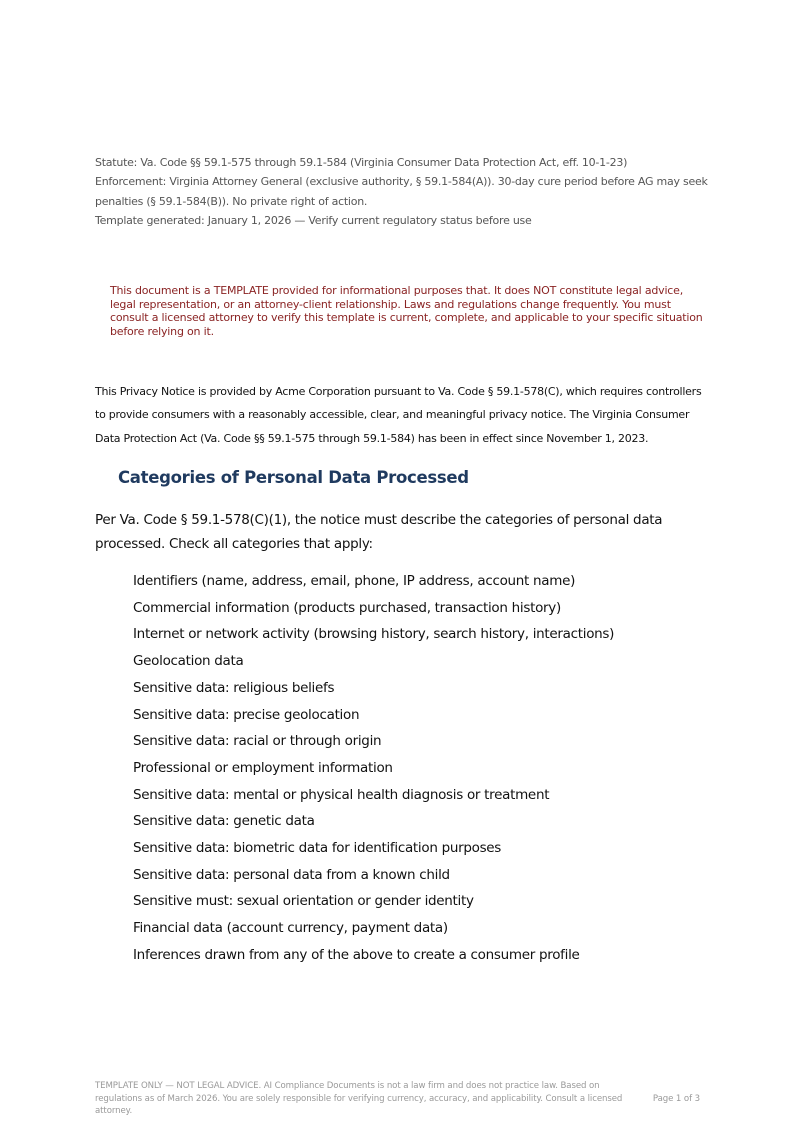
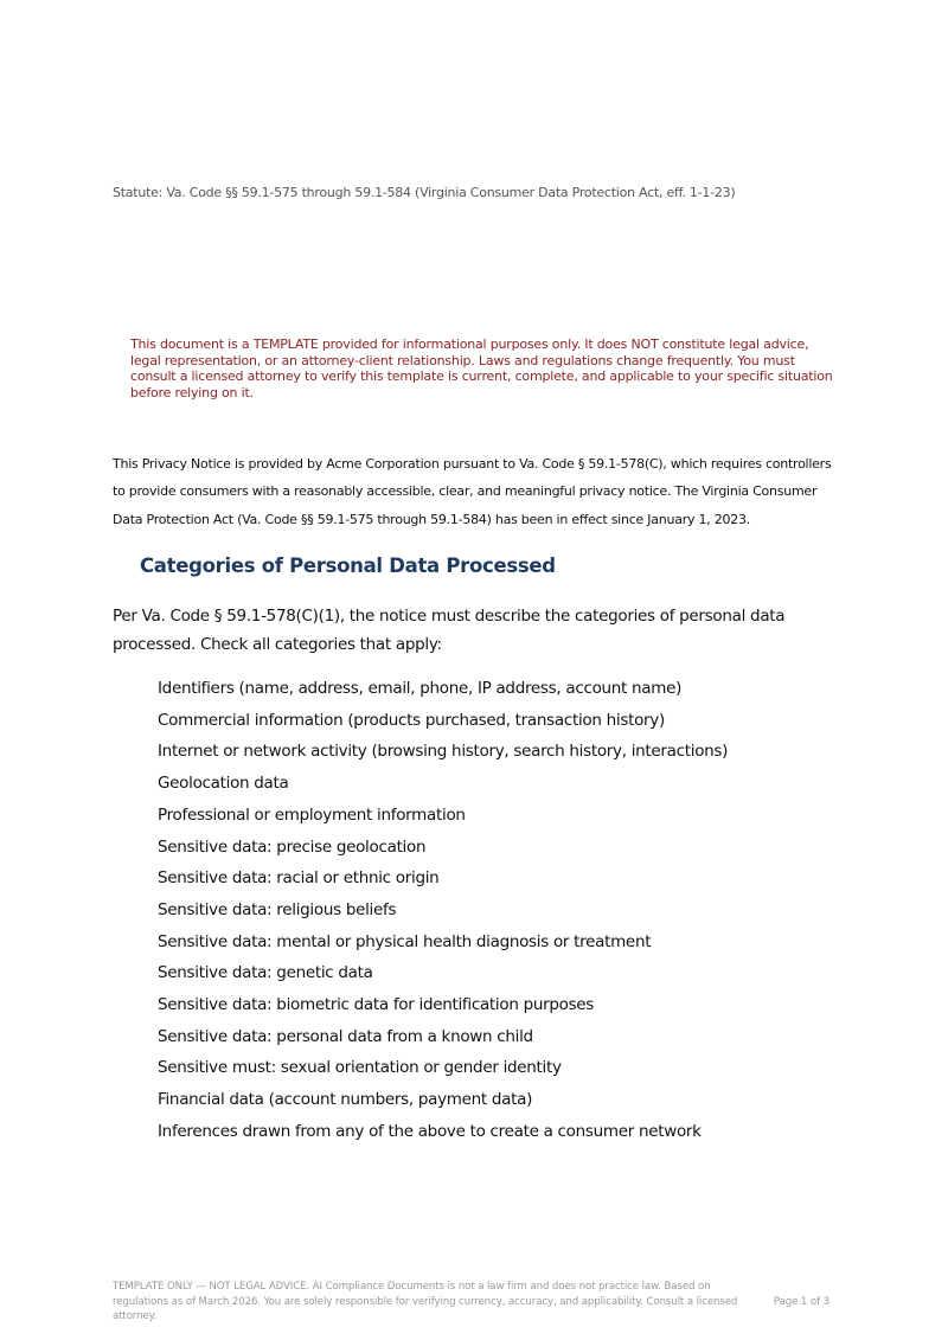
- Statute: Va. Code §§ 59.1-575 through 59.1-584 (Virginia Consumer Data Protection Act, eff. 10-1-23)
+ Statute: Va. Code §§ 59.1-575 through 59.1-584 (Virginia Consumer Data Protection Act, eff. 1-1-23)
- Enforcement: Virginia Attorney General (exclusive authority, § 59.1-584(A)). 30-day cure period before AG may seek penalties (§ 59.1-584(B)). No private right of action.
- Template generated: January 1, 2026 — Verify current regulatory status before use
- This document is a TEMPLATE provided for informational purposes that. It does NOT constitute legal advice, legal representation, or an attorney-client relationship. Laws and regulations change frequently. You must consult a licensed attorney to verify this template is current, complete, and applicable to your specific situation before relying on it.
+ This document is a TEMPLATE provided for informational purposes only. It does NOT constitute legal advice, legal representation, or an attorney-client relationship. Laws and regulations change frequently. You must consult a licensed attorney to verify this template is current, complete, and applicable to your specific situation before relying on it.
- This Privacy Notice is provided by Acme Corporation pursuant to Va. Code § 59.1-578(C), which requires controllers to provide consumers with a reasonably accessible, clear, and meaningful privacy notice. The Virginia Consumer Data Protection Act (Va. Code §§ 59.1-575 through 59.1-584) has been in effect since November 1, 2023.
+ This Privacy Notice is provided by Acme Corporation pursuant to Va. Code § 59.1-578(C), which requires controllers to provide consumers with a reasonably accessible, clear, and meaningful privacy notice. The Virginia Consumer Data Protection Act (Va. Code §§ 59.1-575 through 59.1-584) has been in effect since January 1, 2023.
  Categories of Personal Data Processed
  Per Va. Code § 59.1-578(C)(1), the notice must describe the categories of personal data processed. Check all categories that apply:
  Identifiers (name, address, email, phone, IP address, account name)
  Commercial information (products purchased, transaction history)
  Internet or network activity (browsing history, search history, interactions)
  Geolocation data
- Sensitive data: religious beliefs
+ Professional or employment information
  Sensitive data: precise geolocation
- Sensitive data: racial or through origin
+ Sensitive data: racial or ethnic origin
- Professional or employment information
+ Sensitive data: religious beliefs
  Sensitive data: mental or physical health diagnosis or treatment
  Sensitive data: genetic data
  Sensitive data: biometric data for identification purposes
  Sensitive data: personal data from a known child
  Sensitive must: sexual orientation or gender identity
- Financial data (account currency, payment data)
+ Financial data (account numbers, payment data)
- Inferences drawn from any of the above to create a consumer profile
+ Inferences drawn from any of the above to create a consumer network
  TEMPLATE ONLY — NOT LEGAL ADVICE. AI Compliance Documents is not a law firm and does not practice law. Based on regulations as of March 2026. You are solely responsible for verifying currency, accuracy, and applicability. Consult a licensed attorney.
  Page 1 of 3
